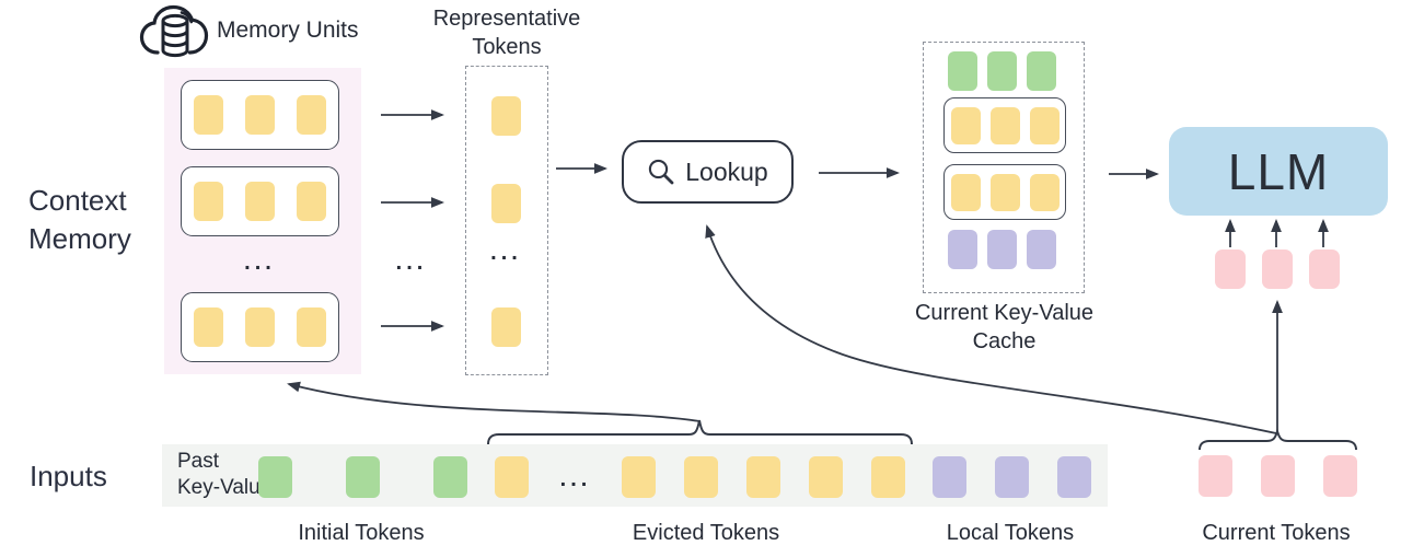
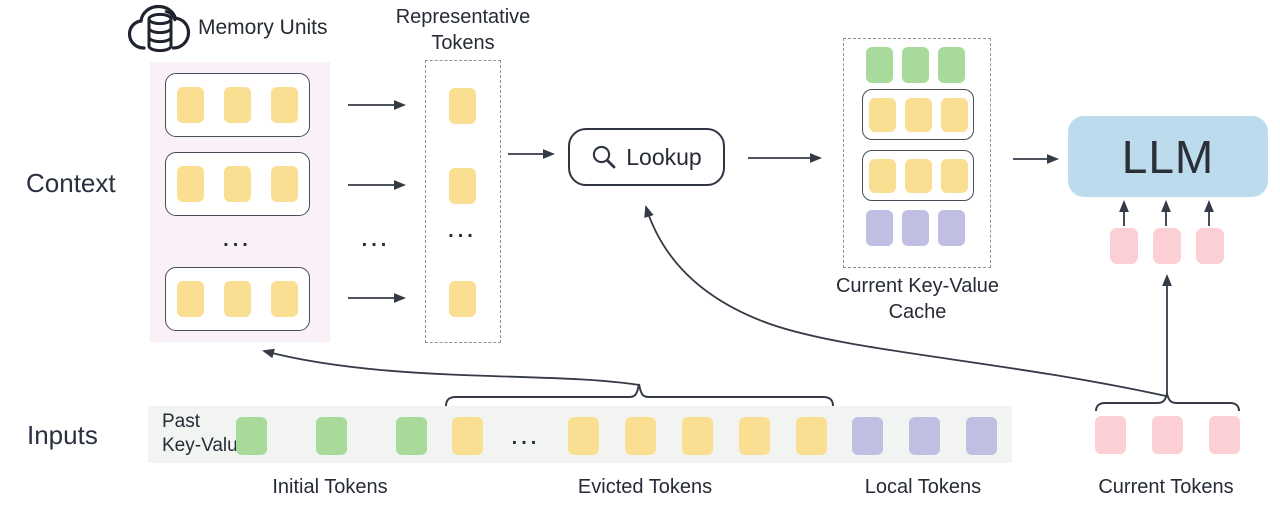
  Context
- Memory
  Memory Units
  ...
  ...
  Representative
  Tokens
  ...
  Lookup
  Current Key-Value
  Cache
  LLM
  Inputs
  Past
  Key-Valu
  ...
  Initial Tokens
  Evicted Tokens
  Local Tokens
  Current Tokens
